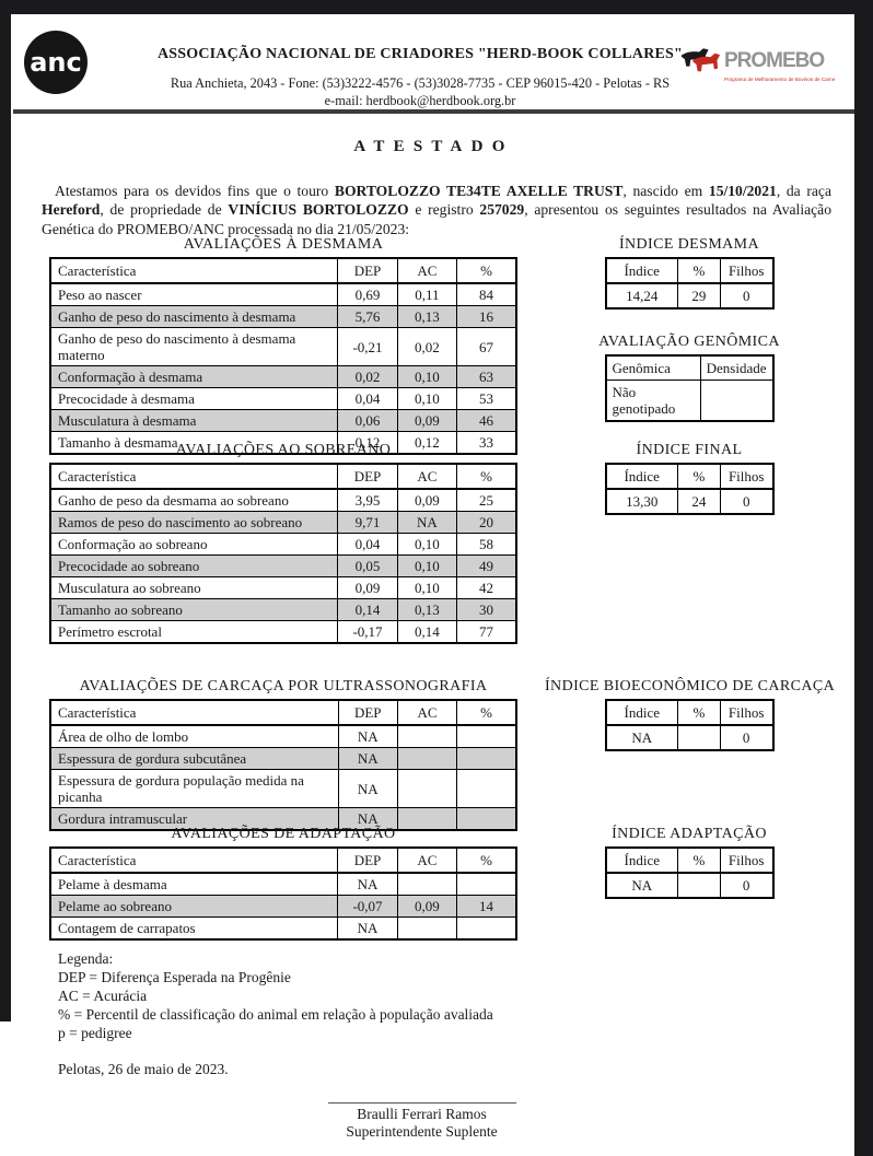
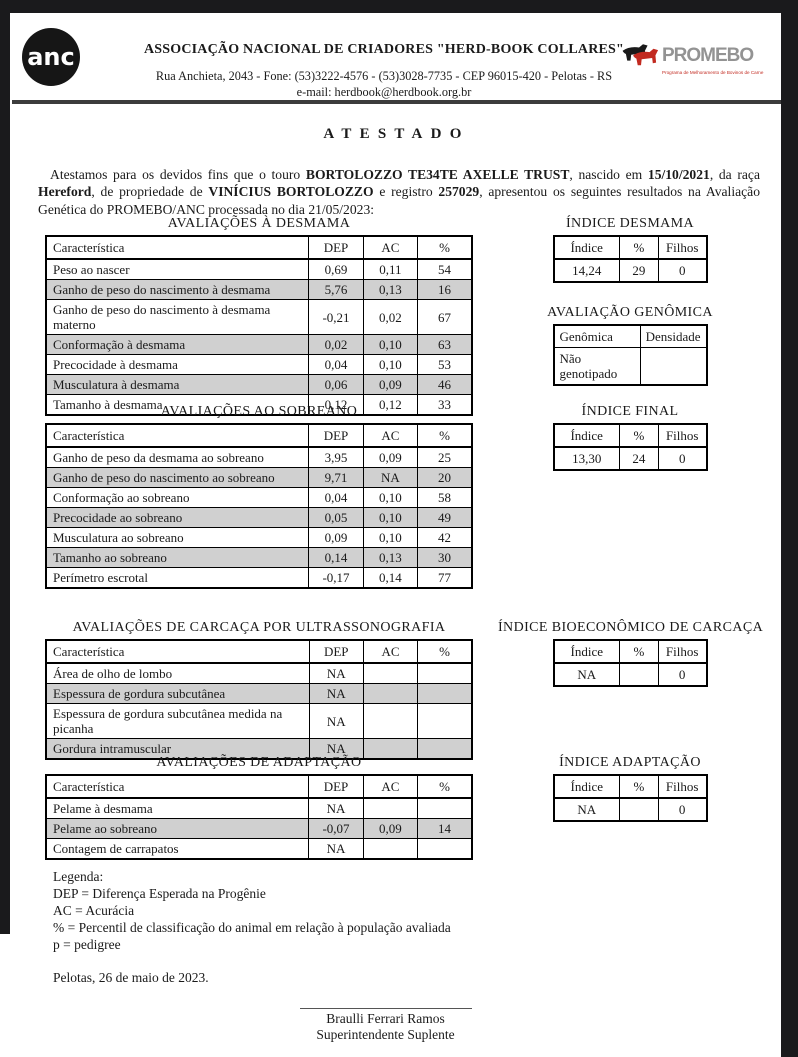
  anc
  ASSOCIAÇÃO NACIONAL DE CRIADORES "HERD-BOOK COLLARES"
  Rua Anchieta, 2043 - Fone: (53)3222-4576 - (53)3028-7735 - CEP 96015-420 - Pelotas - RS
  e-mail: herdbook@herdbook.org.br
  PROMEBO
  ATESTADO
  Atestamos para os devidos fins que o touro BORTOLOZZO TE34TE AXELLE TRUST, nascido em 15/10/2021, da raça Hereford, de propriedade de VINÍCIUS BORTOLOZZO e registro 257029, apresentou os seguintes resultados na Avaliação Genética do PROMEBO/ANC processada no dia 21/05/2023:
  AVALIAÇÕES À DESMAMA
  Característica	DEP	AC	%
- Peso ao nascer	0,69	0,11	84
+ Peso ao nascer	0,69	0,11	54
  Ganho de peso do nascimento à desmama	5,76	0,13	16
  Ganho de peso do nascimento à desmama materno	-0,21	0,02	67
  Conformação à desmama	0,02	0,10	63
  Precocidade à desmama	0,04	0,10	53
  Musculatura à desmama	0,06	0,09	46
  Tamanho à desmama	0,12	0,12	33
  ÍNDICE DESMAMA
  Índice	%	Filhos
  14,24	29	0
  AVALIAÇÃO GENÔMICA
  Genômica	Densidade
  Não genotipado
  AVALIAÇÕES AO SOBREANO
  Característica	DEP	AC	%
  Ganho de peso da desmama ao sobreano	3,95	0,09	25
- Ramos de peso do nascimento ao sobreano	9,71	NA	20
+ Ganho de peso do nascimento ao sobreano	9,71	NA	20
  Conformação ao sobreano	0,04	0,10	58
  Precocidade ao sobreano	0,05	0,10	49
  Musculatura ao sobreano	0,09	0,10	42
  Tamanho ao sobreano	0,14	0,13	30
  Perímetro escrotal	-0,17	0,14	77
  ÍNDICE FINAL
  Índice	%	Filhos
  13,30	24	0
  AVALIAÇÕES DE CARCAÇA POR ULTRASSONOGRAFIA
  Característica	DEP	AC	%
  Área de olho de lombo	NA
  Espessura de gordura subcutânea	NA
- Espessura de gordura população medida na picanha	NA
+ Espessura de gordura subcutânea medida na picanha	NA
  Gordura intramuscular	NA
  ÍNDICE BIOECONÔMICO DE CARCAÇA
  Índice	%	Filhos
  NA		0
  AVALIAÇÕES DE ADAPTAÇÃO
  Característica	DEP	AC	%
  Pelame à desmama	NA
  Pelame ao sobreano	-0,07	0,09	14
  Contagem de carrapatos	NA
  ÍNDICE ADAPTAÇÃO
  Índice	%	Filhos
  NA		0
  Legenda:
  DEP = Diferença Esperada na Progênie
  AC = Acurácia
  % = Percentil de classificação do animal em relação à população avaliada
  p = pedigree
  Pelotas, 26 de maio de 2023.
  Braulli Ferrari Ramos
  Superintendente Suplente
